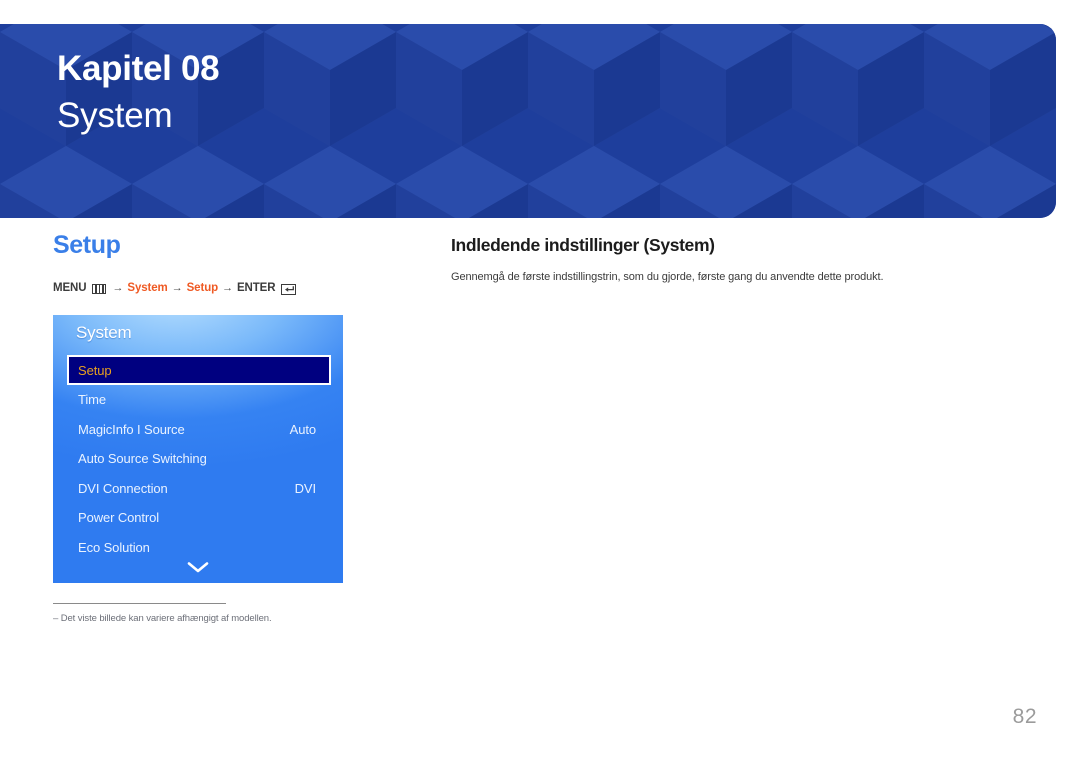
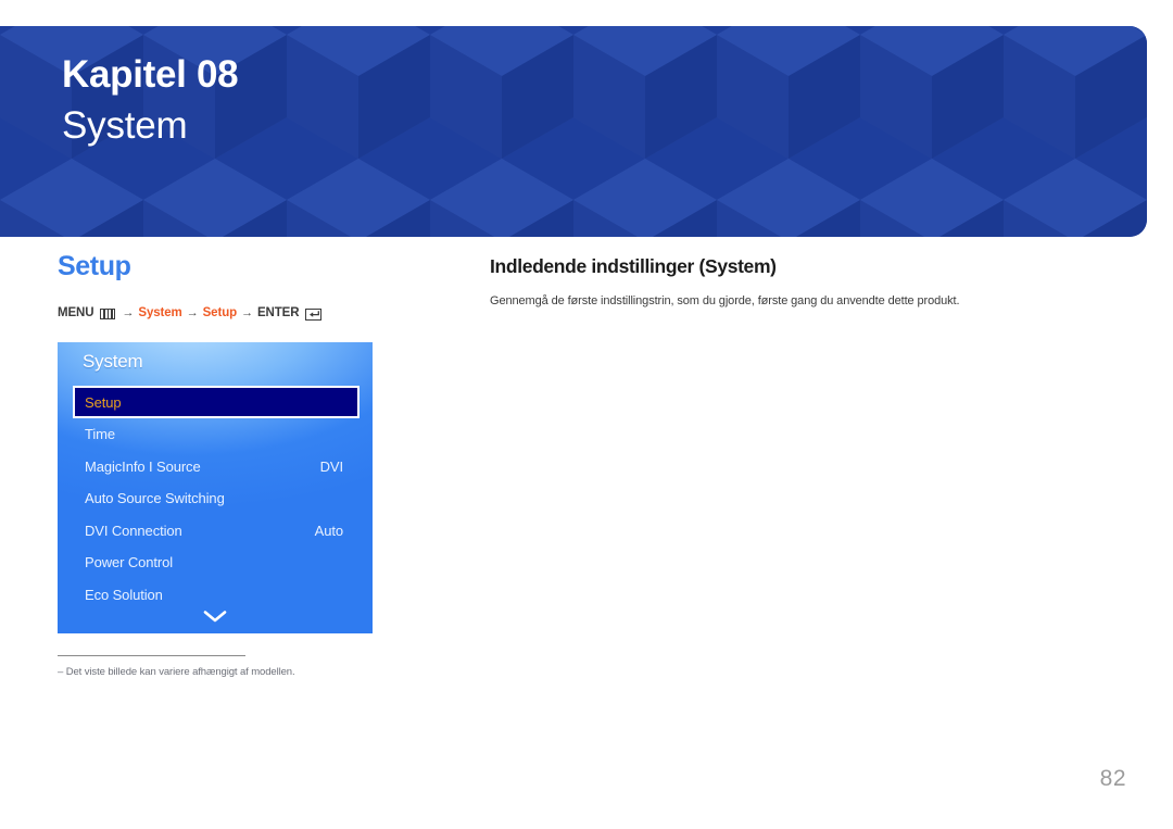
  Kapitel 08
  System
  Setup
  MENU
  →
  System
  →
  Setup
  →
  ENTER
  System
  Setup
  Time
  MagicInfo I Source
- Auto
+ DVI
  Auto Source Switching
  DVI Connection
- DVI
+ Auto
  Power Control
  Eco Solution
  – Det viste billede kan variere afhængigt af modellen.
  Indledende indstillinger (System)
  Gennemgå de første indstillingstrin, som du gjorde, første gang du anvendte dette produkt.
  82
